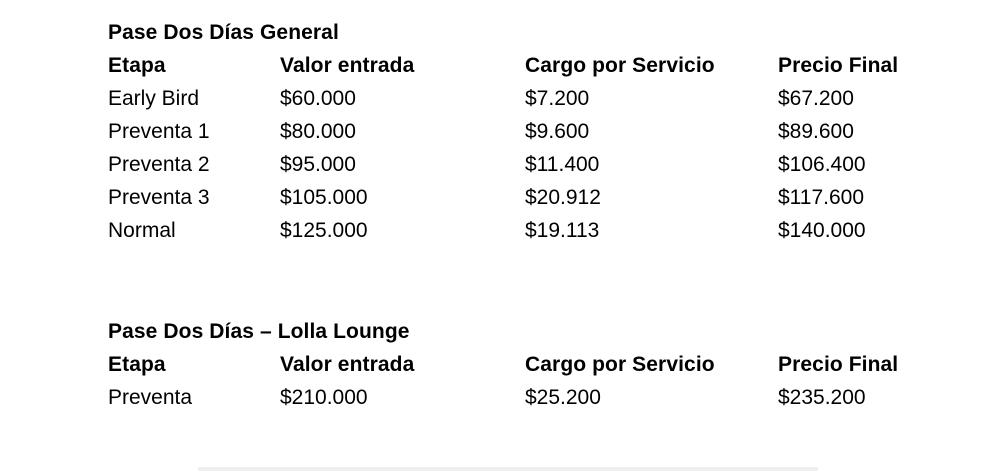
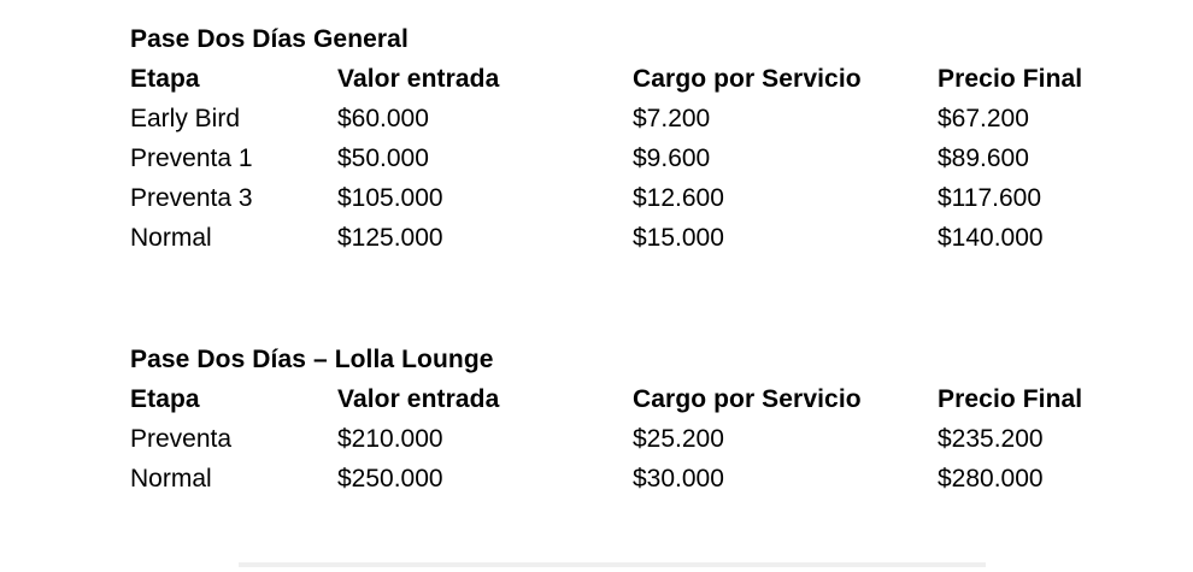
  Pase Dos Días General
  Etapa	Valor entrada	Cargo por Servicio	Precio Final
  Early Bird	$60.000	$7.200	$67.200
- Preventa 1	$80.000	$9.600	$89.600
+ Preventa 1	$50.000	$9.600	$89.600
- Preventa 2	$95.000	$11.400	$106.400
- Preventa 3	$105.000	$20.912	$117.600
+ Preventa 3	$105.000	$12.600	$117.600
- Normal	$125.000	$19.113	$140.000
+ Normal	$125.000	$15.000	$140.000
  Pase Dos Días – Lolla Lounge
  Etapa	Valor entrada	Cargo por Servicio	Precio Final
  Preventa	$210.000	$25.200	$235.200
+ Normal	$250.000	$30.000	$280.000
